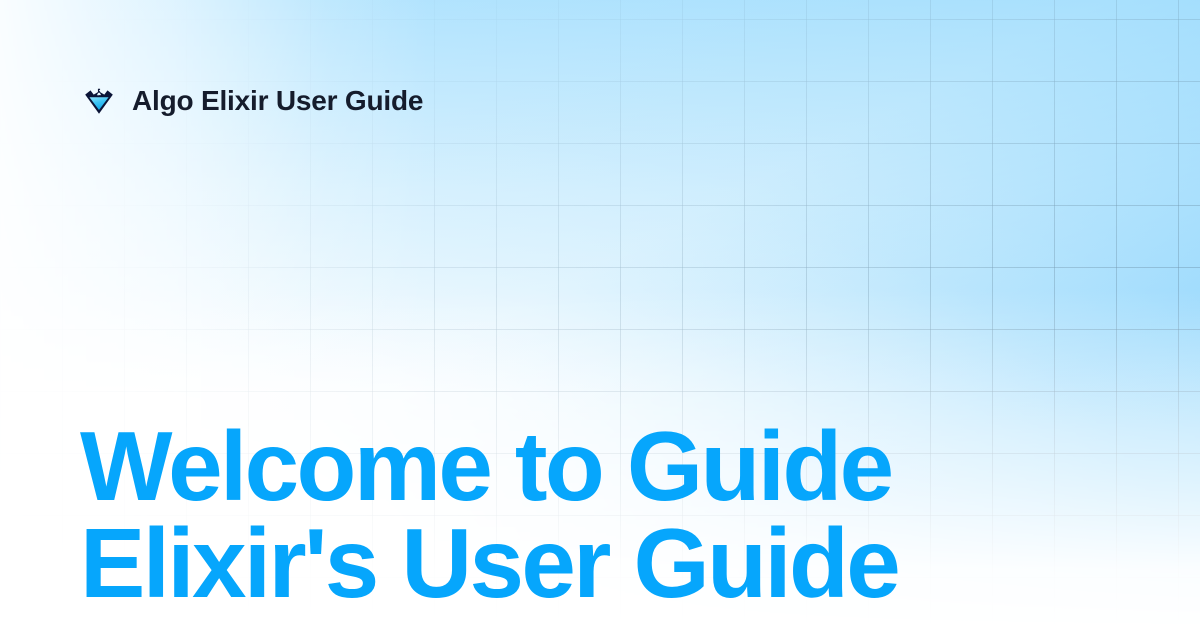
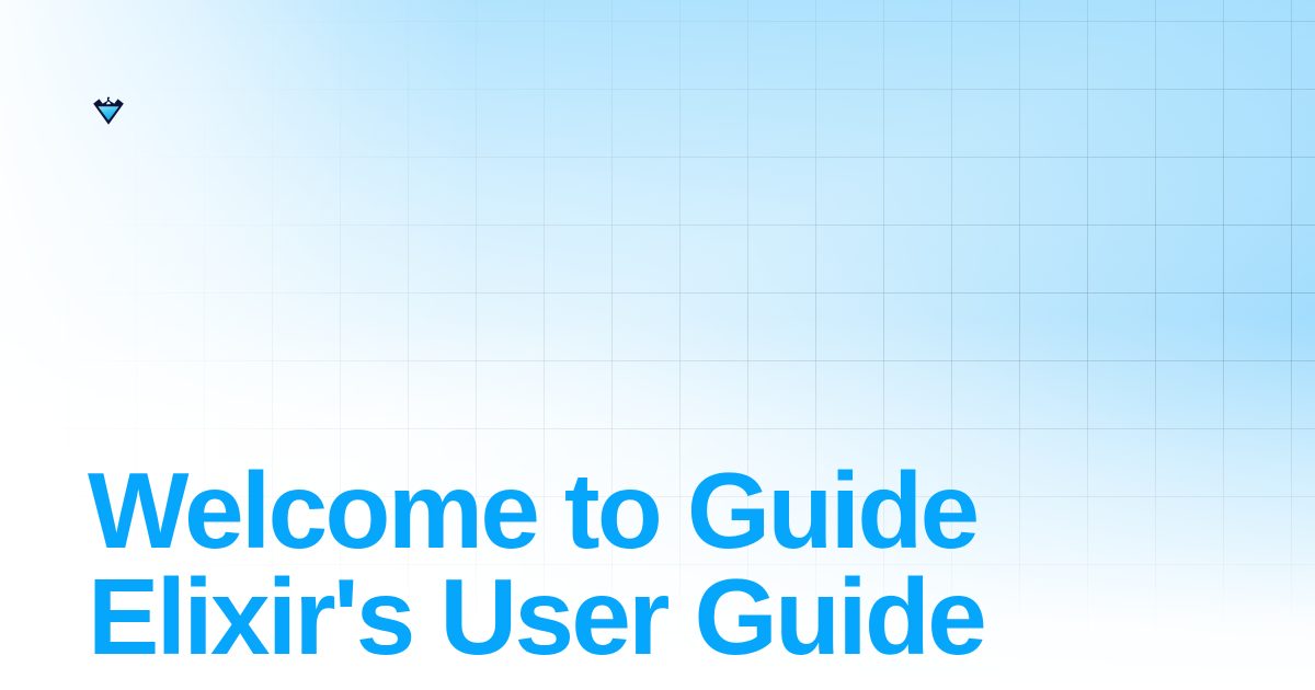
- Algo Elixir User Guide
  Welcome to Guide Elixir's User Guide
